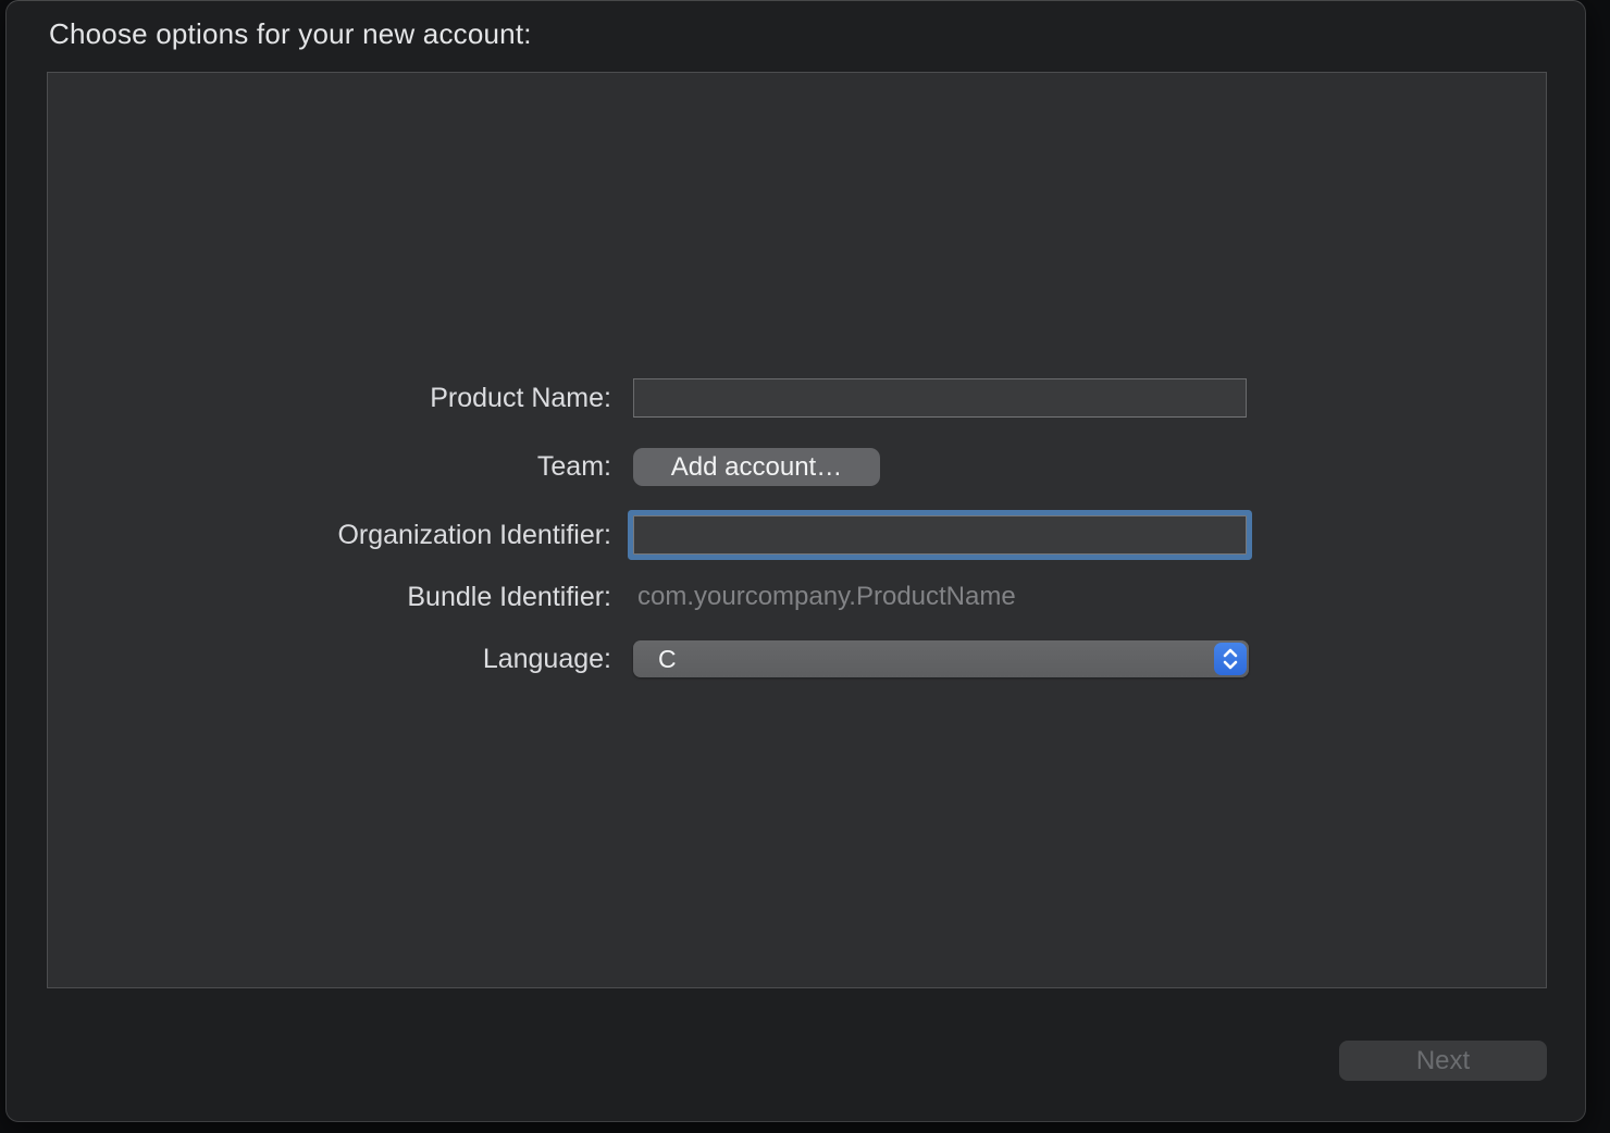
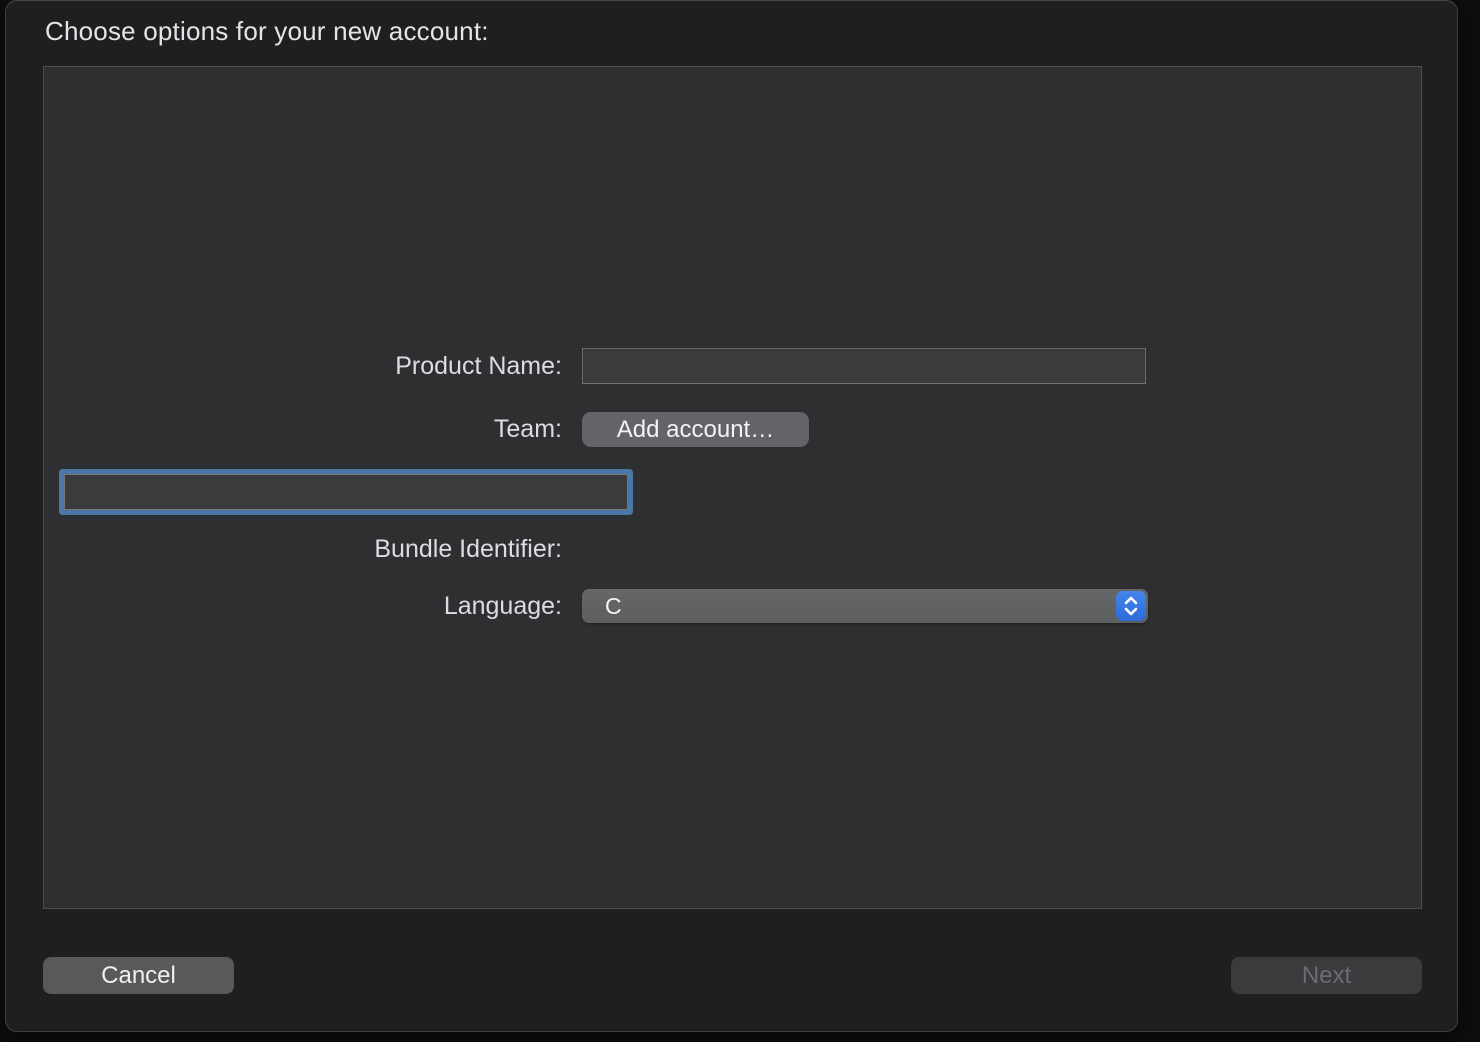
  Choose options for your new account:
  Product Name:
  Team:
  Add account…
- Organization Identifier:
  Bundle Identifier:
- com.yourcompany.ProductName
  Language:
  C
+ Cancel
  Next
